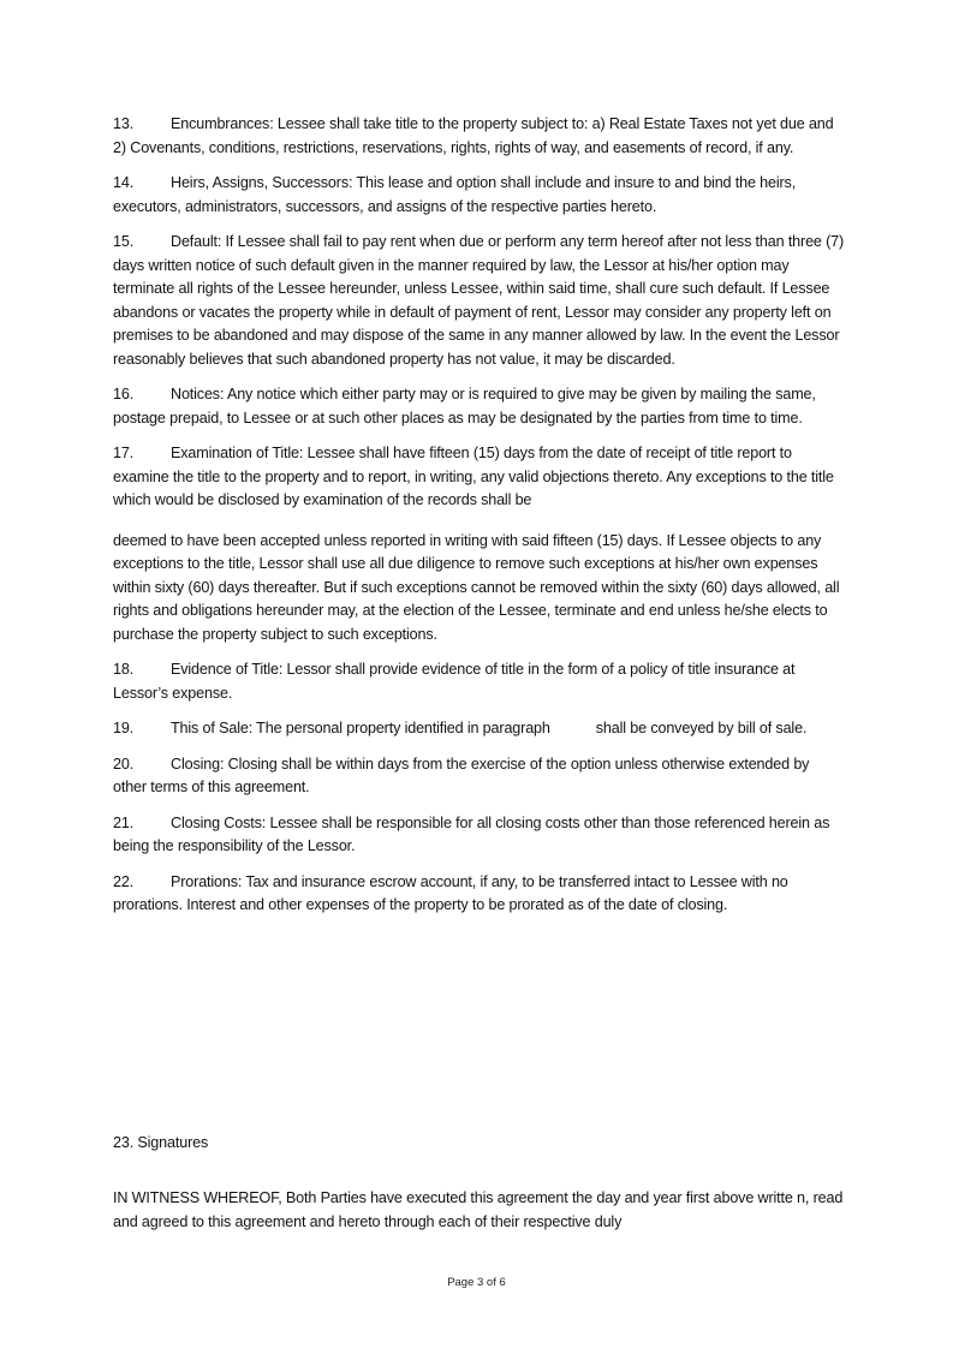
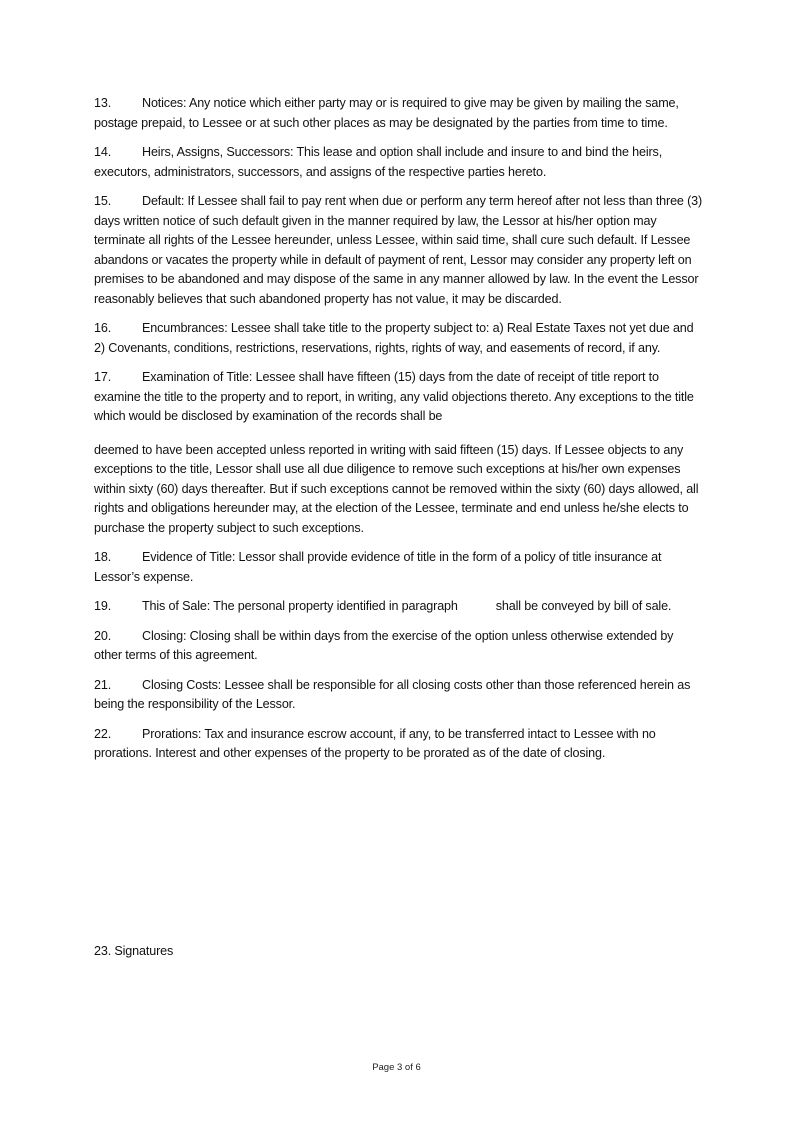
- 13. Encumbrances: Lessee shall take title to the property subject to: a) Real Estate Taxes not yet due and 2) Covenants, conditions, restrictions, reservations, rights, rights of way, and easements of record, if any.
+ 13. Notices: Any notice which either party may or is required to give may be given by mailing the same, postage prepaid, to Lessee or at such other places as may be designated by the parties from time to time.
  14. Heirs, Assigns, Successors: This lease and option shall include and insure to and bind the heirs, executors, administrators, successors, and assigns of the respective parties hereto.
- 15. Default: If Lessee shall fail to pay rent when due or perform any term hereof after not less than three (7) days written notice of such default given in the manner required by law, the Lessor at his/her option may terminate all rights of the Lessee hereunder, unless Lessee, within said time, shall cure such default. If Lessee abandons or vacates the property while in default of payment of rent, Lessor may consider any property left on premises to be abandoned and may dispose of the same in any manner allowed by law. In the event the Lessor reasonably believes that such abandoned property has not value, it may be discarded.
+ 15. Default: If Lessee shall fail to pay rent when due or perform any term hereof after not less than three (3) days written notice of such default given in the manner required by law, the Lessor at his/her option may terminate all rights of the Lessee hereunder, unless Lessee, within said time, shall cure such default. If Lessee abandons or vacates the property while in default of payment of rent, Lessor may consider any property left on premises to be abandoned and may dispose of the same in any manner allowed by law. In the event the Lessor reasonably believes that such abandoned property has not value, it may be discarded.
- 16. Notices: Any notice which either party may or is required to give may be given by mailing the same, postage prepaid, to Lessee or at such other places as may be designated by the parties from time to time.
+ 16. Encumbrances: Lessee shall take title to the property subject to: a) Real Estate Taxes not yet due and 2) Covenants, conditions, restrictions, reservations, rights, rights of way, and easements of record, if any.
  17. Examination of Title: Lessee shall have fifteen (15) days from the date of receipt of title report to examine the title to the property and to report, in writing, any valid objections thereto. Any exceptions to the title which would be disclosed by examination of the records shall be
  deemed to have been accepted unless reported in writing with said fifteen (15) days. If Lessee objects to any exceptions to the title, Lessor shall use all due diligence to remove such exceptions at his/her own expenses within sixty (60) days thereafter. But if such exceptions cannot be removed within the sixty (60) days allowed, all rights and obligations hereunder may, at the election of the Lessee, terminate and end unless he/she elects to purchase the property subject to such exceptions.
  18. Evidence of Title: Lessor shall provide evidence of title in the form of a policy of title insurance at Lessor’s expense.
  19. This of Sale: The personal property identified in paragraph shall be conveyed by bill of sale.
  20. Closing: Closing shall be within days from the exercise of the option unless otherwise extended by other terms of this agreement.
  21. Closing Costs: Lessee shall be responsible for all closing costs other than those referenced herein as being the responsibility of the Lessor.
  22. Prorations: Tax and insurance escrow account, if any, to be transferred intact to Lessee with no prorations. Interest and other expenses of the property to be prorated as of the date of closing.
  23. Signatures
- IN WITNESS WHEREOF, Both Parties have executed this agreement the day and year first above writte n, read and agreed to this agreement and hereto through each of their respective duly
  Page 3 of 6
